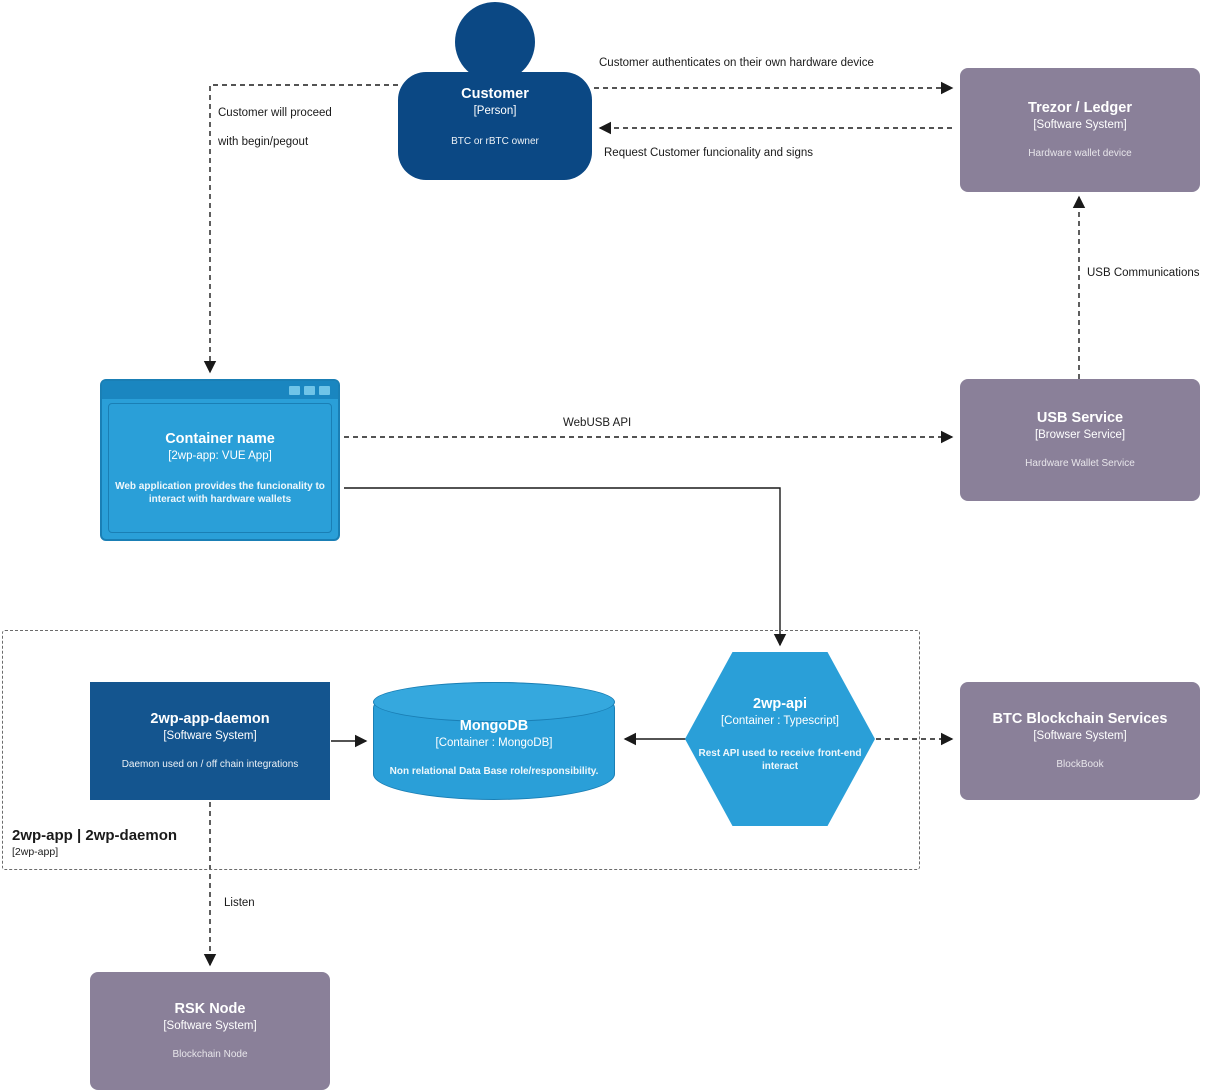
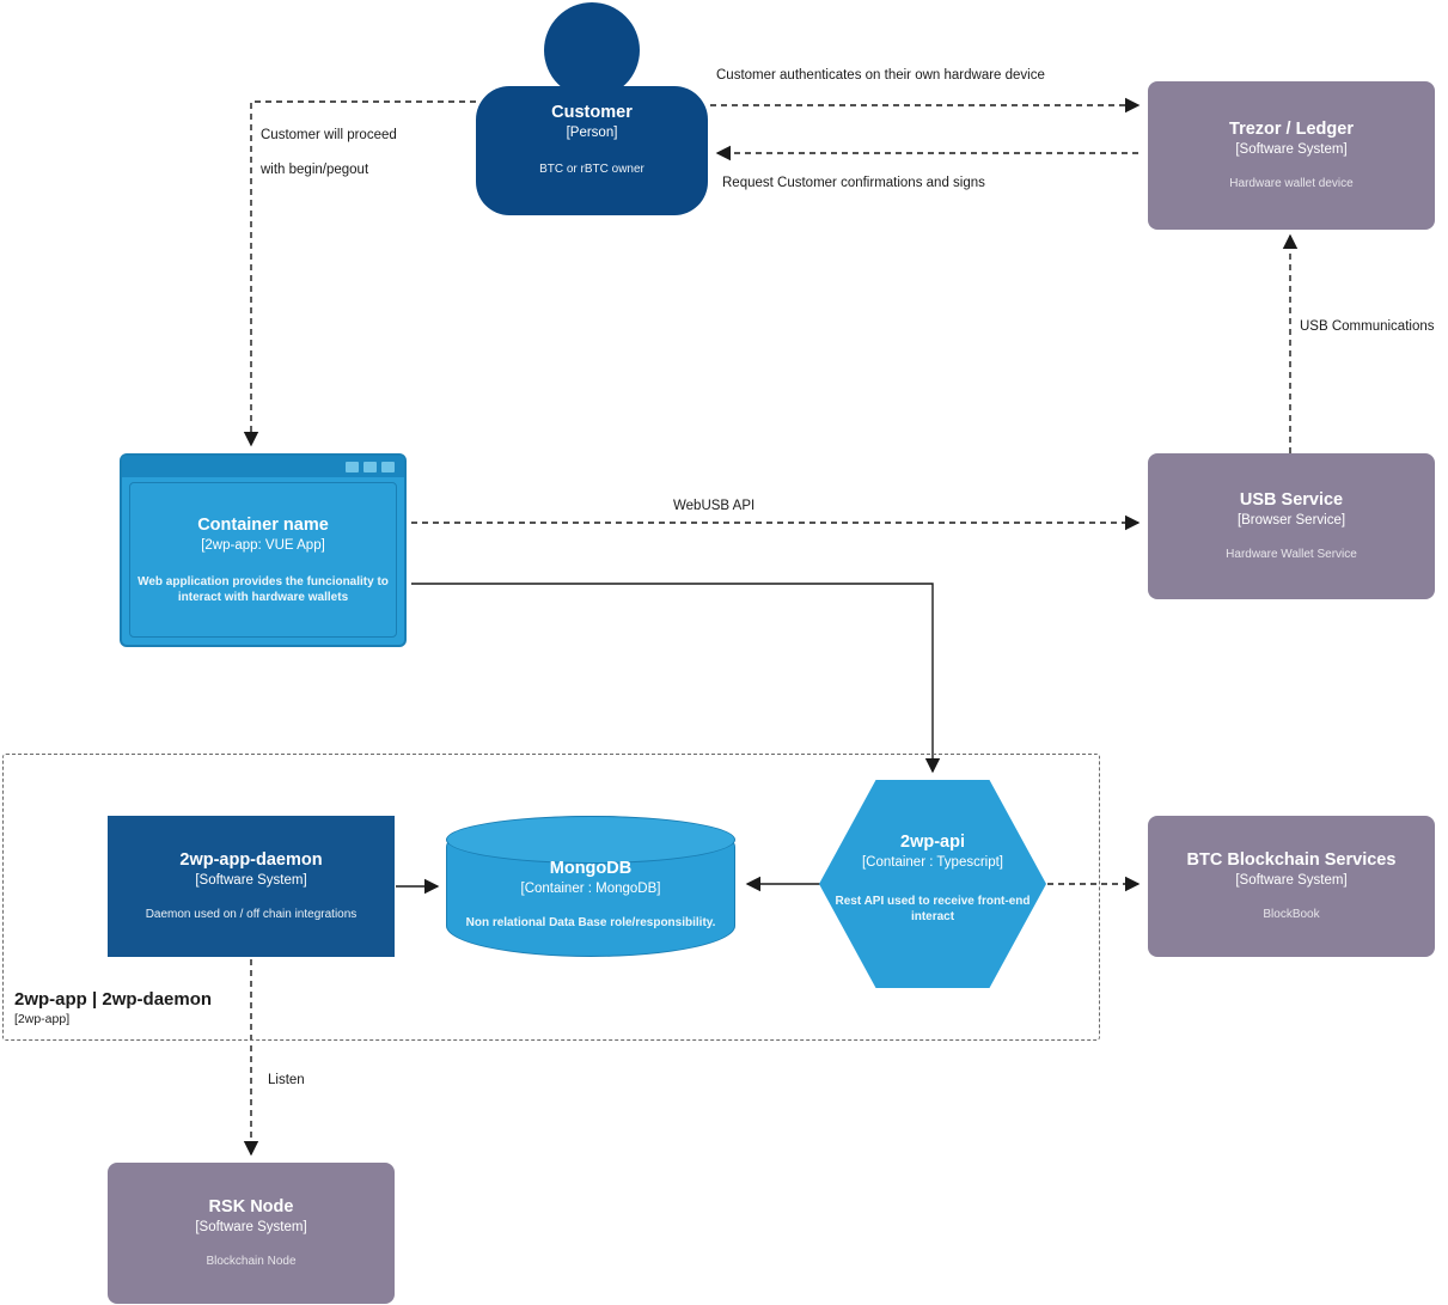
  2wp-app | 2wp-daemon
  [2wp-app]
  Customer
  [Person]
  BTC or rBTC owner
  Trezor / Ledger
  [Software System]
  Hardware wallet device
  USB Service
  [Browser Service]
  Hardware Wallet Service
  Container name
  [2wp-app: VUE App]
  Web application provides the funcionality to interact with hardware wallets
  2wp-app-daemon
  [Software System]
  Daemon used on / off chain integrations
  MongoDB
  [Container : MongoDB]
  Non relational Data Base role/responsibility.
  2wp-api
  [Container : Typescript]
  Rest API used to receive front-end interact
  BTC Blockchain Services
  [Software System]
  BlockBook
  RSK Node
  [Software System]
  Blockchain Node
  Customer authenticates on their own hardware device
  Customer will proceed
  with begin/pegout
- Request Customer funcionality and signs
+ Request Customer confirmations and signs
  USB Communications
  WebUSB API
  Listen
